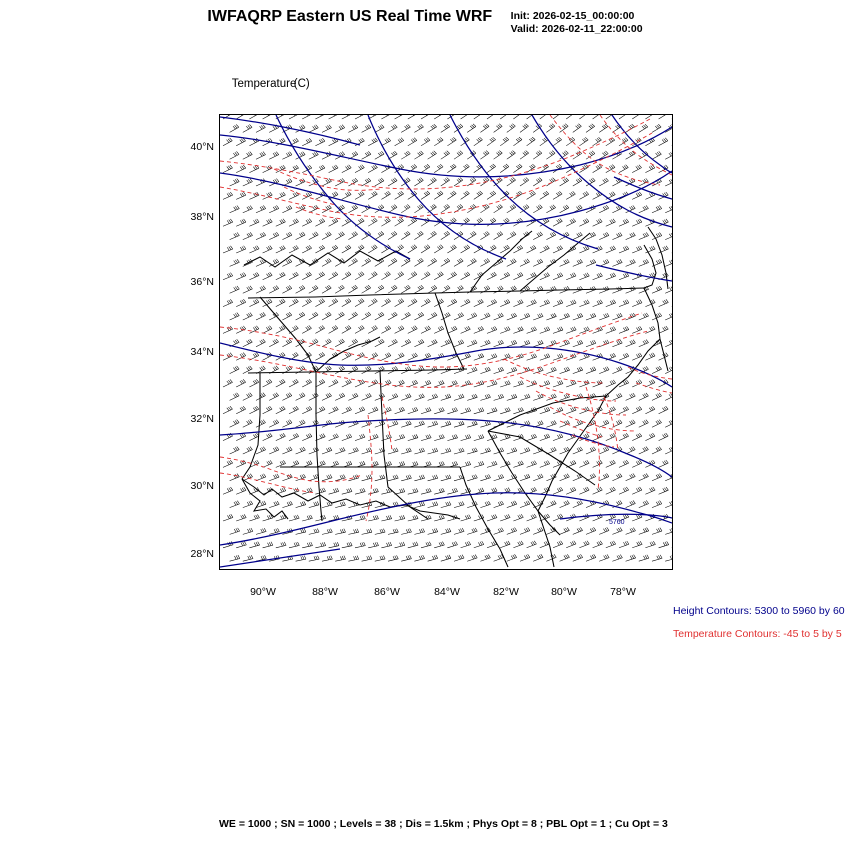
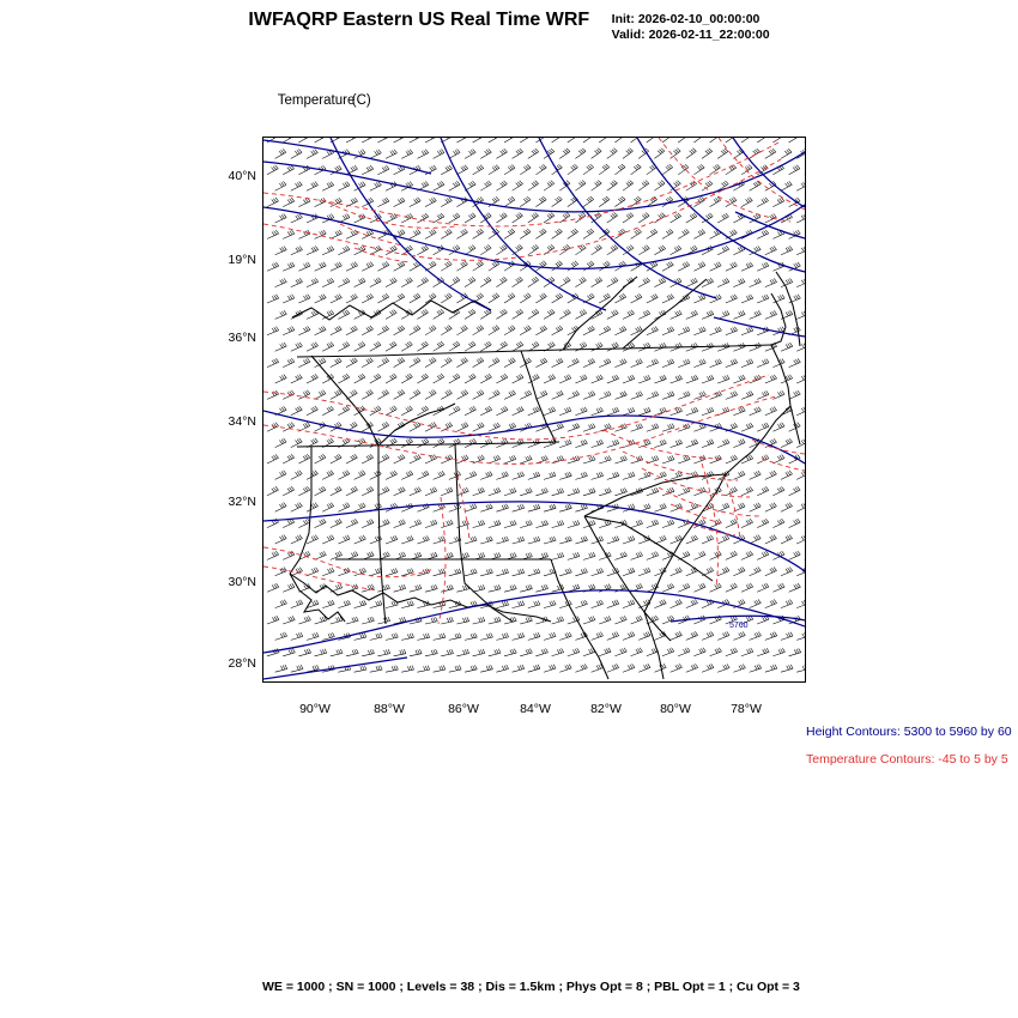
  IWFAQRP Eastern US Real Time WRF
- Init: 2026-02-15_00:00:00
+ Init: 2026-02-10_00:00:00
  Valid: 2026-02-11_22:00:00
  Temperature(C)
  40°N
- 38°N
+ 19°N
  36°N
  34°N
  32°N
  30°N
  28°N
  90°W
  88°W
  86°W
  84°W
  82°W
  80°W
  78°W
  Height Contours: 5300 to 5960 by 60
  Temperature Contours: -45 to 5 by 5
  WE = 1000 ; SN = 1000 ; Levels = 38 ; Dis = 1.5km ; Phys Opt = 8 ; PBL Opt = 1 ; Cu Opt = 3
